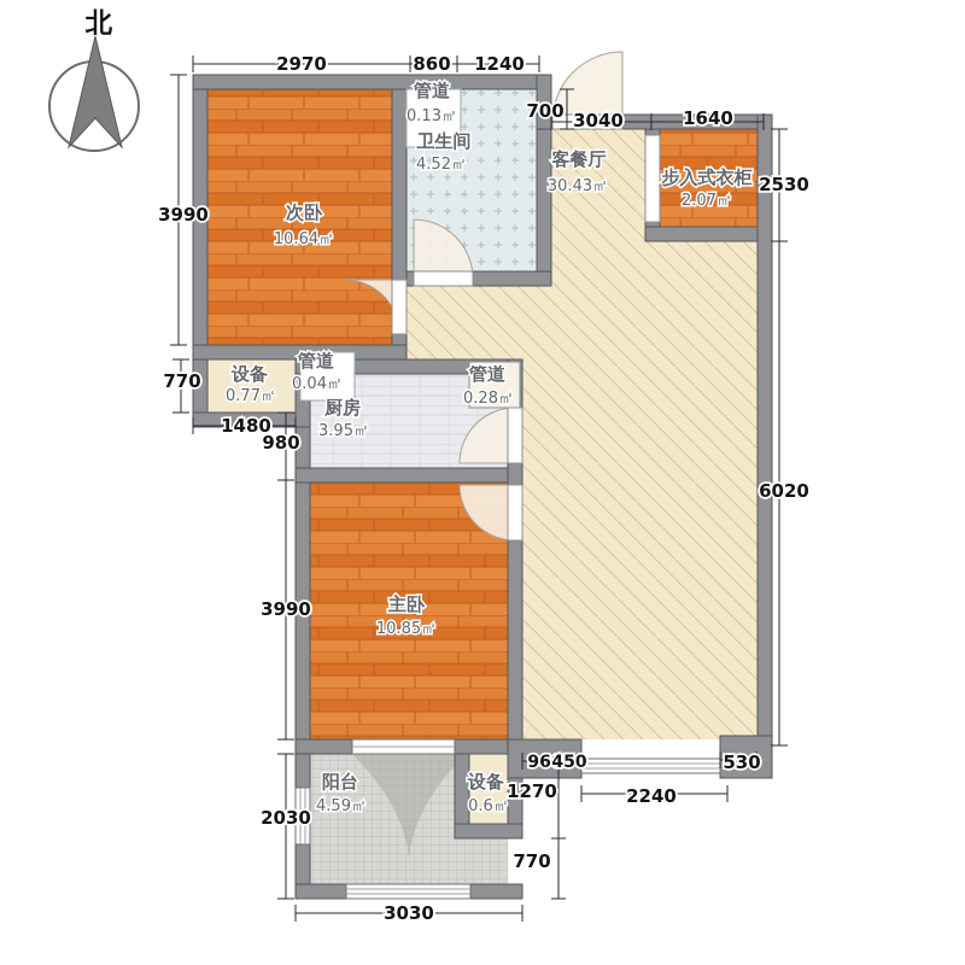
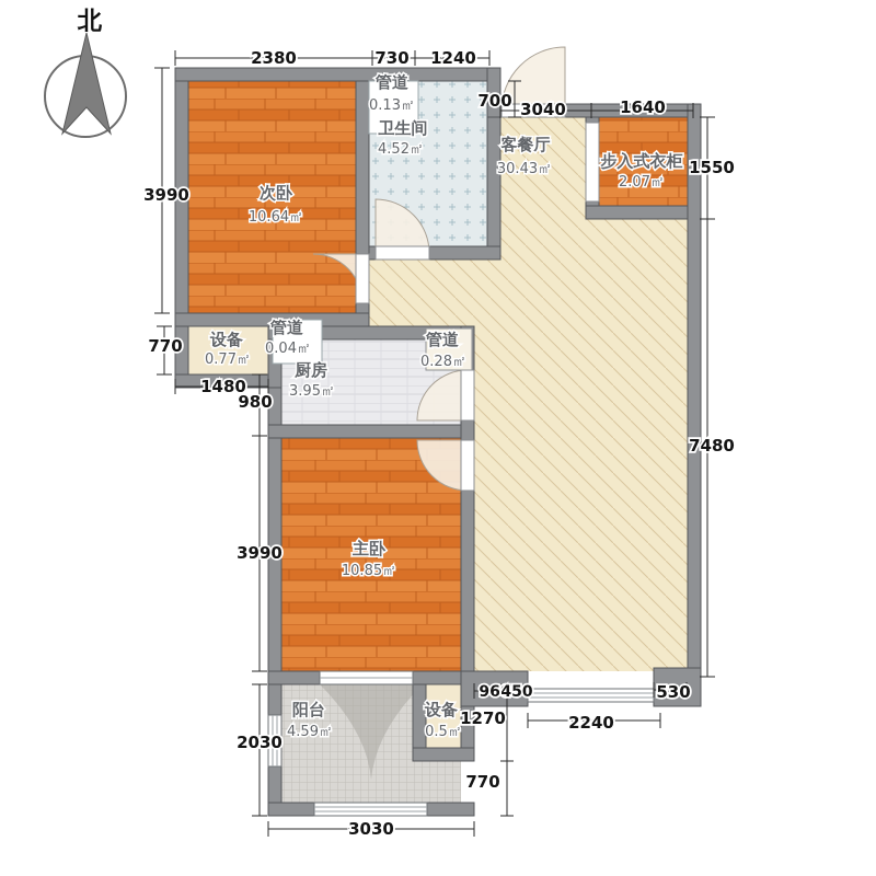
  次卧
  10.64㎡
  管道
  0.13㎡
  卫生间
  4.52㎡
  客餐厅
  30.43㎡
  步入式衣柜
  2.07㎡
  设备
  0.77㎡
  管道
  0.04㎡
  厨房
  3.95㎡
  管道
  0.28㎡
  主卧
  10.85㎡
  阳台
  4.59㎡
  设备
- 0.6㎡
+ 0.5㎡
- 2970
+ 2380
- 860
+ 730
  1240
  700
  3040
  1640
- 2530
+ 1550
- 6020
+ 7480
  3990
  770
  1480
  980
  3990
  2030
  3030
  960
  450
  1270
  770
  2240
  530
  北
